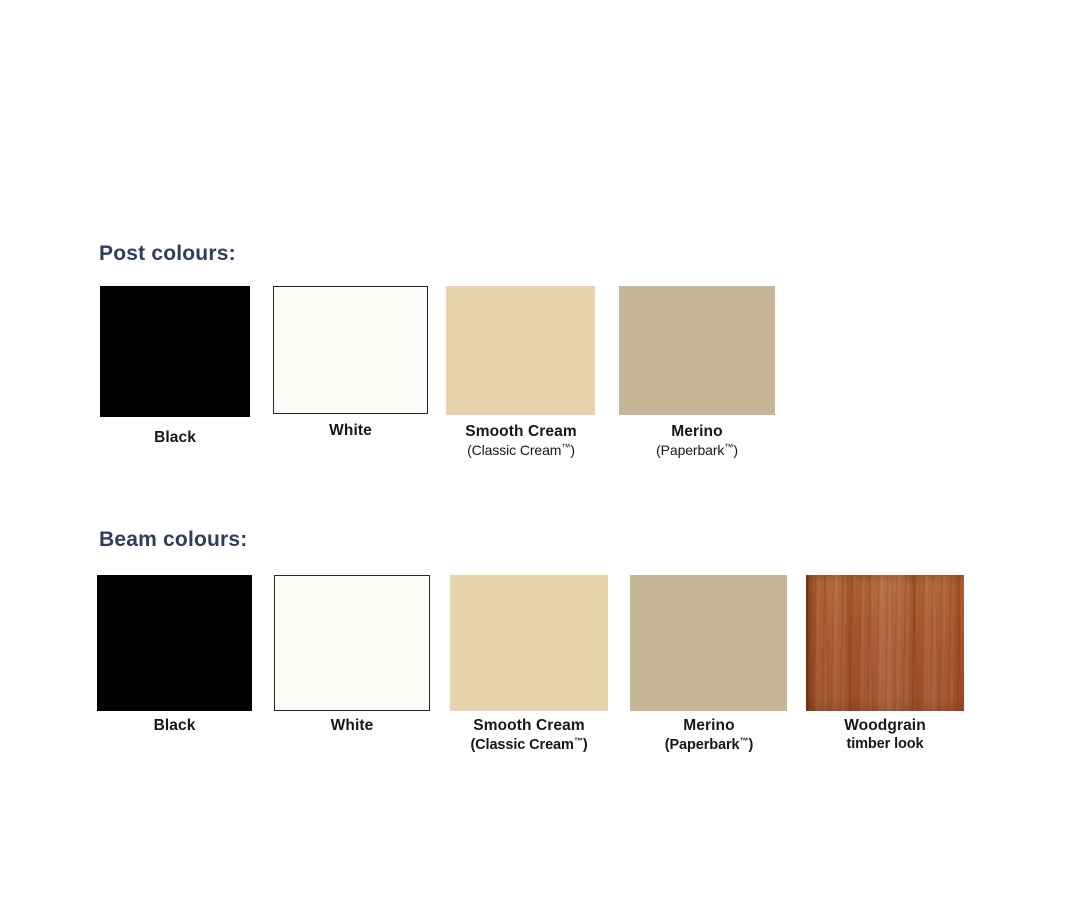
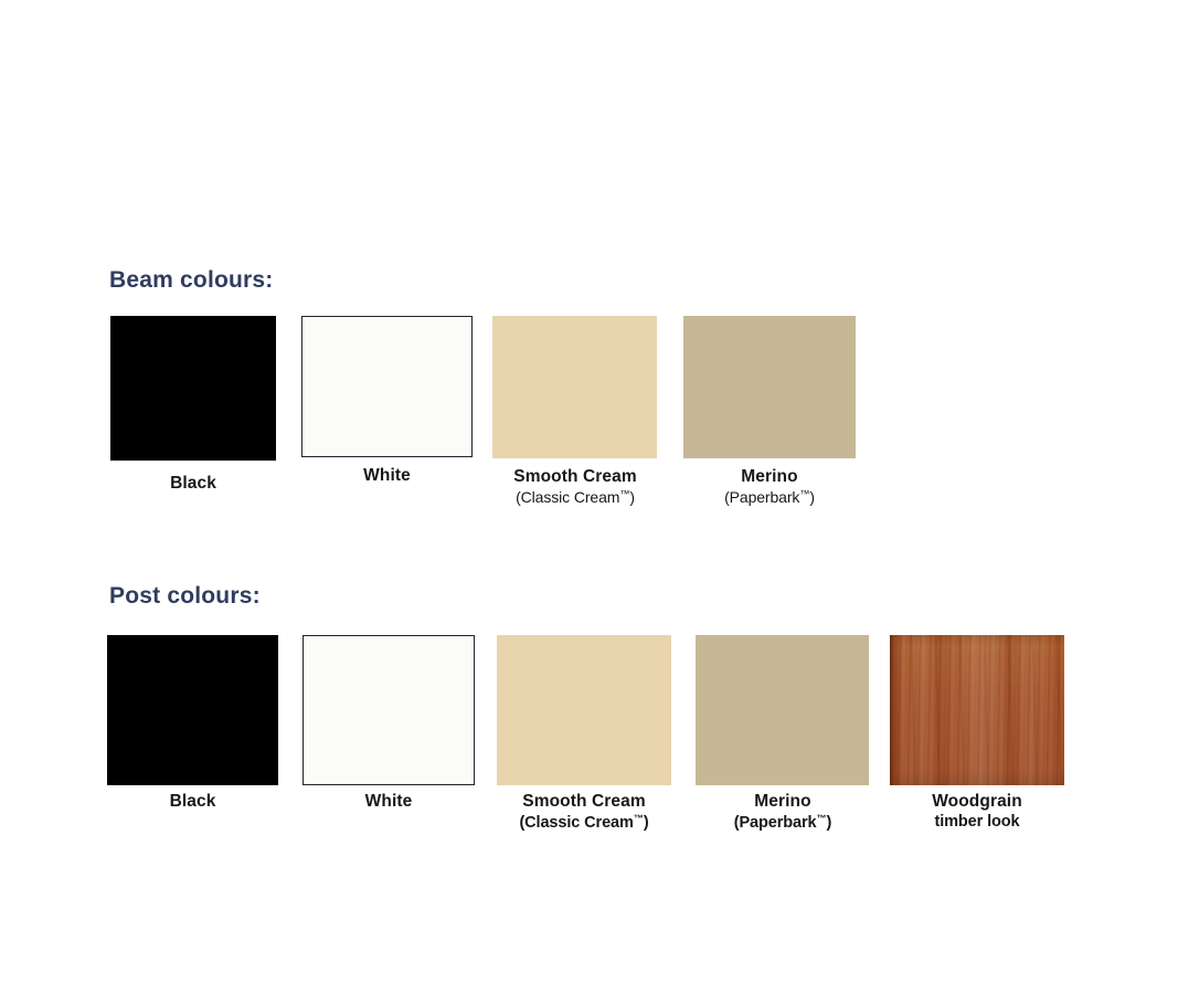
- Post colours:
+ Beam colours:
  Black
  White
  Smooth Cream
  (Classic Cream™)
  Merino
  (Paperbark™)
- Beam colours:
+ Post colours:
  Black
  White
  Smooth Cream
  (Classic Cream™)
  Merino
  (Paperbark™)
  Woodgrain
  timber look
